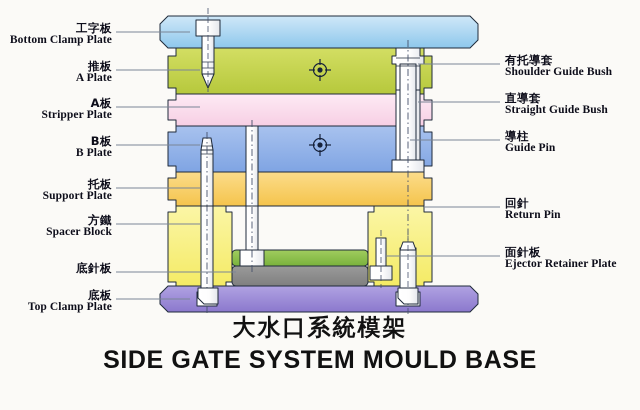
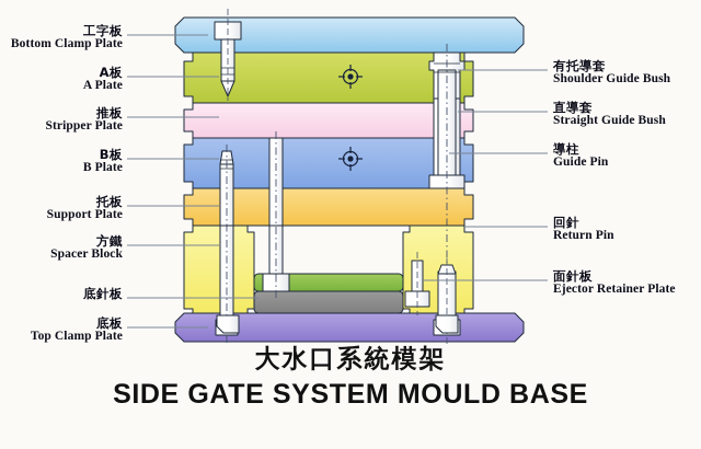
  工字板
  Bottom Clamp Plate
- 推板
+ A板
  A Plate
- A板
+ 推板
  Stripper Plate
  B板
  B Plate
  托板
  Support Plate
  方鐵
  Spacer Block
  底針板
  底板
  Top Clamp Plate
  有托導套
  Shoulder Guide Bush
  直導套
  Straight Guide Bush
  導柱
  Guide Pin
  回針
  Return Pin
  面針板
  Ejector Retainer Plate
  大水口系統模架
  SIDE GATE SYSTEM MOULD BASE
